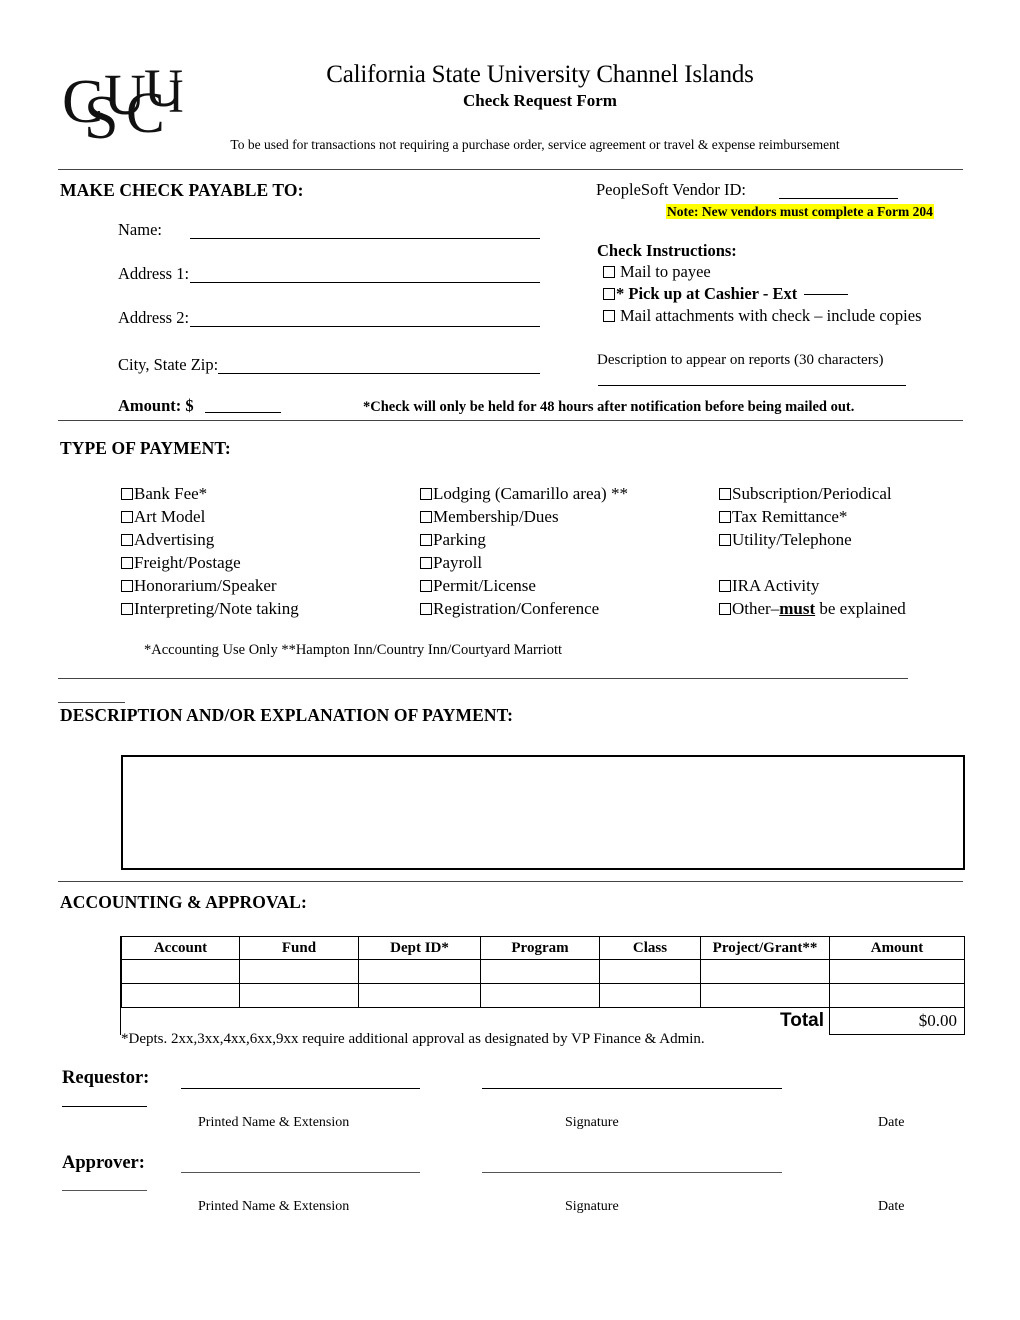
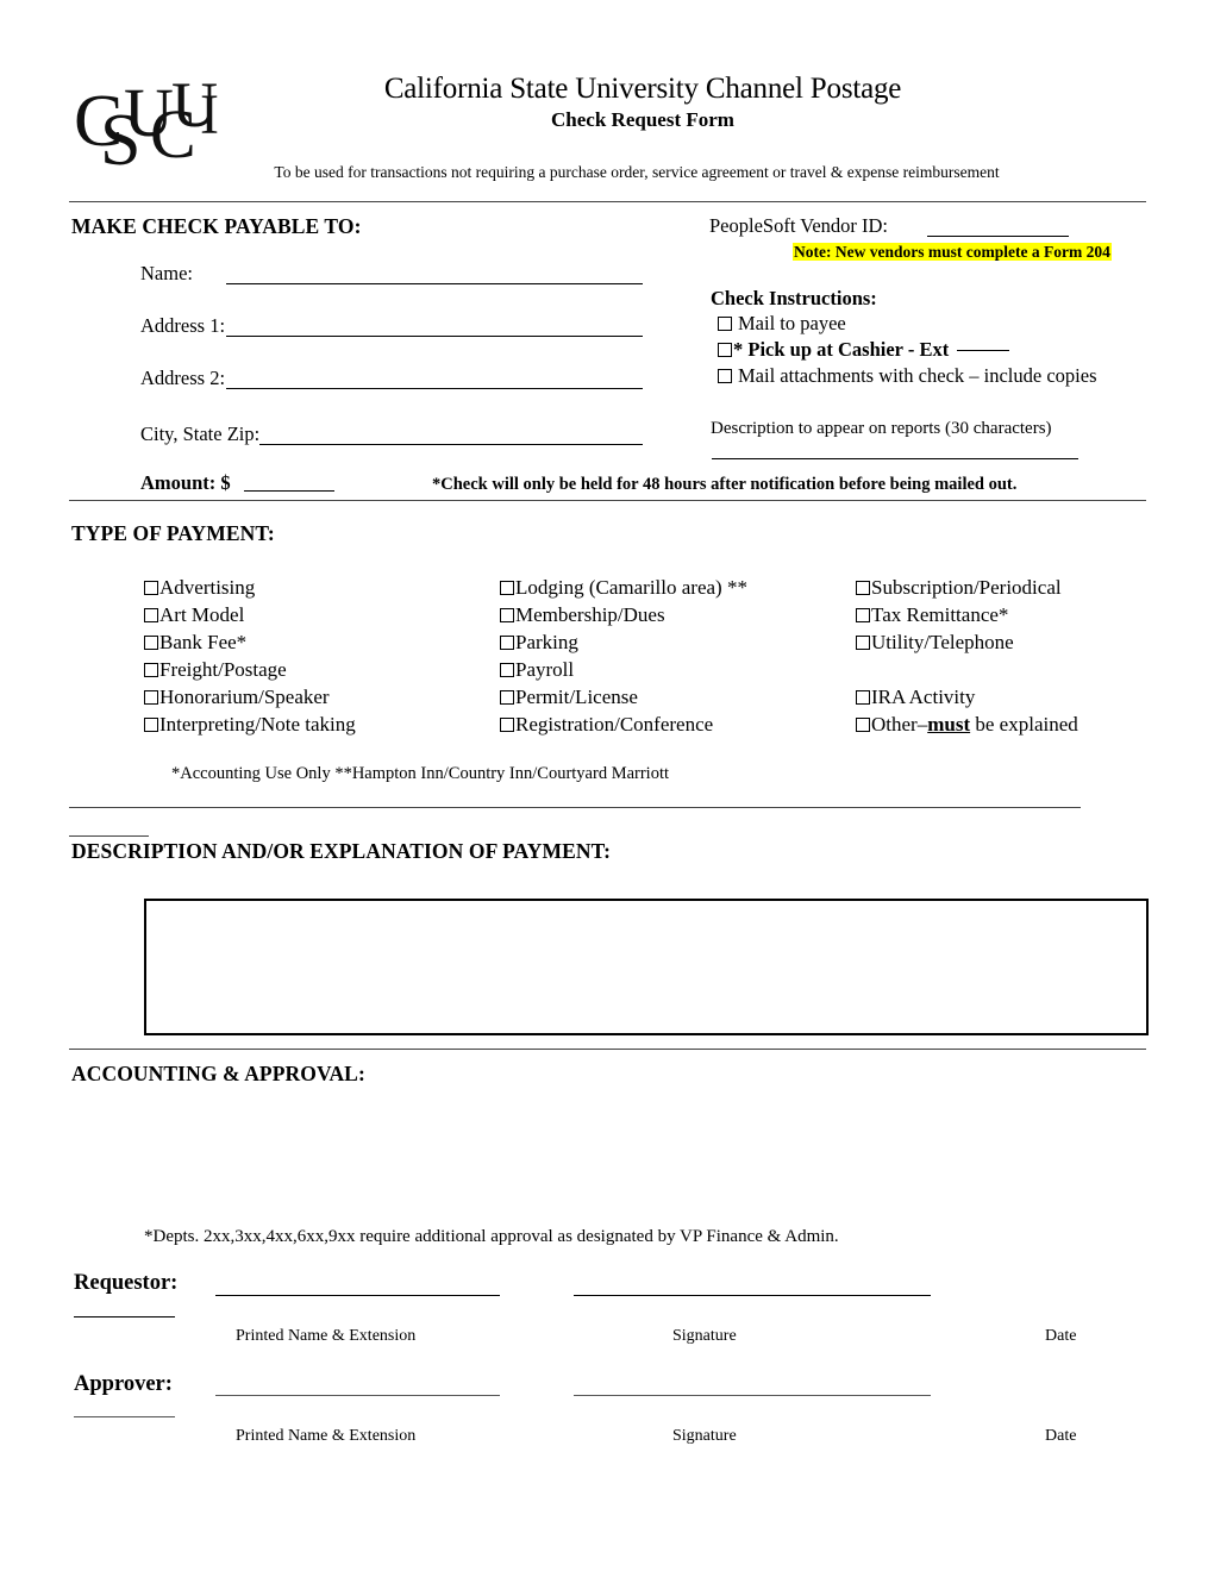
  C
  S
  U
  C
  U
  I
- California State University Channel Islands
+ California State University Channel Postage
  Check Request Form
  To be used for transactions not requiring a purchase order, service agreement or travel & expense reimbursement
  MAKE CHECK PAYABLE TO:
  Name:
  Address 1:
  Address 2:
  City, State Zip:
  Amount: $
  *Check will only be held for 48 hours after notification before being mailed out.
  PeopleSoft Vendor ID:
  Note: New vendors must complete a Form 204
  Check Instructions:
  Mail to payee
  * Pick up at Cashier - Ext
  Mail attachments with check – include copies
  Description to appear on reports (30 characters)
  TYPE OF PAYMENT:
- Bank Fee*
+ Advertising
  Art Model
- Advertising
+ Bank Fee*
  Freight/Postage
  Honorarium/Speaker
  Interpreting/Note taking
  Lodging (Camarillo area) **
  Membership/Dues
  Parking
  Payroll
  Permit/License
  Registration/Conference
  Subscription/Periodical
  Tax Remittance*
  Utility/Telephone
  IRA Activity
  Other–must be explained
  *Accounting Use Only **Hampton Inn/Country Inn/Courtyard Marriott
  DESCRIPTION AND/OR EXPLANATION OF PAYMENT:
  ACCOUNTING & APPROVAL:
- Account	Fund	Dept ID*	Program	Class	Project/Grant**	Amount
- Total	$0.00
  *Depts. 2xx,3xx,4xx,6xx,9xx require additional approval as designated by VP Finance & Admin.
  Requestor:
  Printed Name & Extension
  Signature
  Date
  Approver:
  Printed Name & Extension
  Signature
  Date
